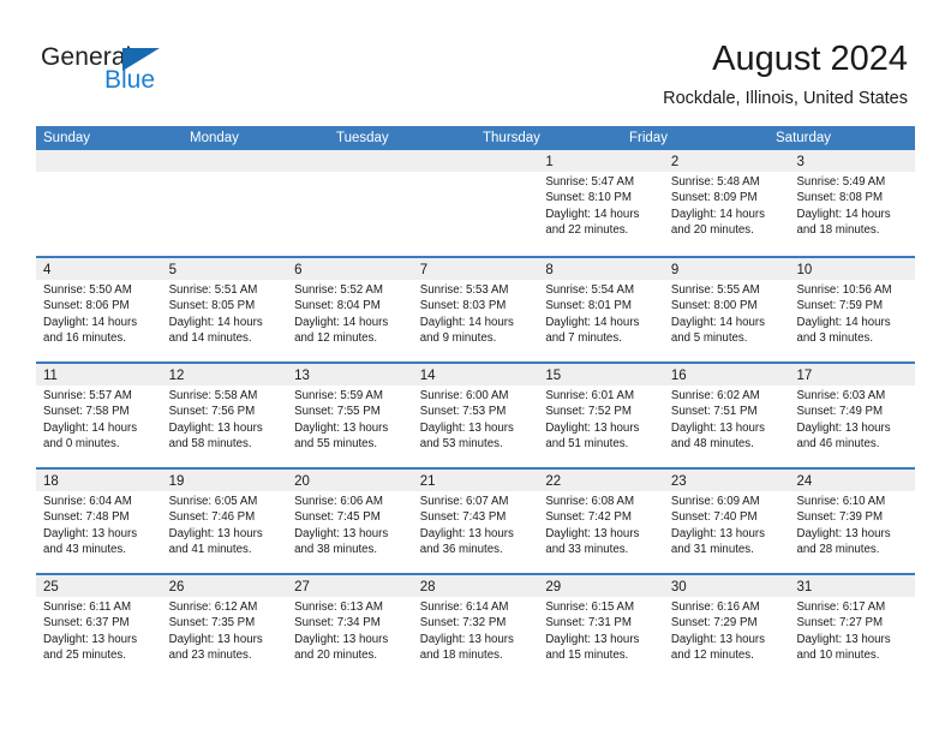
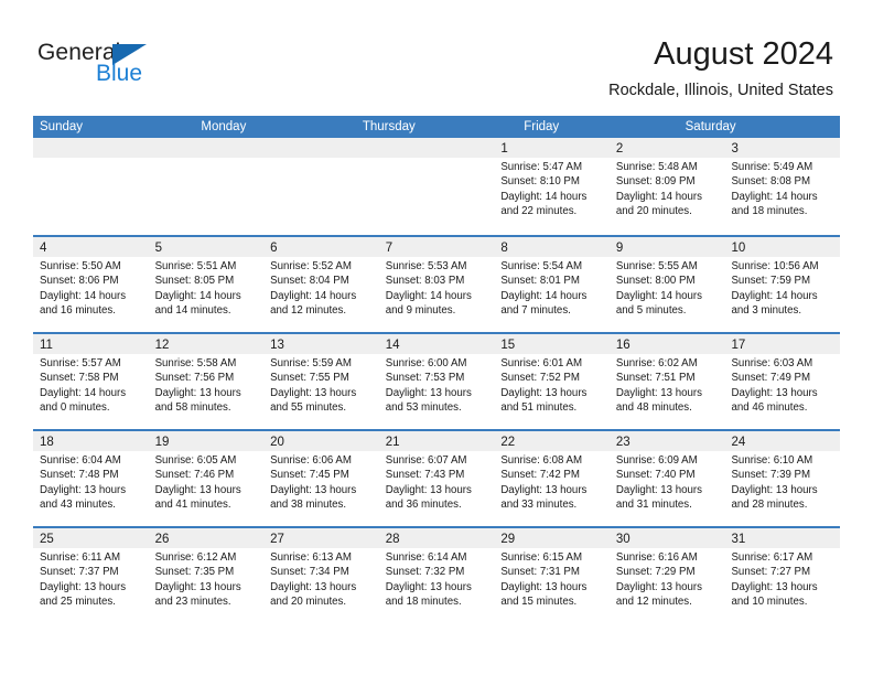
  General
  Blue
  August 2024
  Rockdale, Illinois, United States
  Sunday
  Monday
- Tuesday
  Thursday
  Friday
  Saturday
  1
  Sunrise: 5:47 AM
  Sunset: 8:10 PM
  Daylight: 14 hours
  and 22 minutes.
  2
  Sunrise: 5:48 AM
  Sunset: 8:09 PM
  Daylight: 14 hours
  and 20 minutes.
  3
  Sunrise: 5:49 AM
  Sunset: 8:08 PM
  Daylight: 14 hours
  and 18 minutes.
  4
  Sunrise: 5:50 AM
  Sunset: 8:06 PM
  Daylight: 14 hours
  and 16 minutes.
  5
  Sunrise: 5:51 AM
  Sunset: 8:05 PM
  Daylight: 14 hours
  and 14 minutes.
  6
  Sunrise: 5:52 AM
  Sunset: 8:04 PM
  Daylight: 14 hours
  and 12 minutes.
  7
  Sunrise: 5:53 AM
  Sunset: 8:03 PM
  Daylight: 14 hours
  and 9 minutes.
  8
  Sunrise: 5:54 AM
  Sunset: 8:01 PM
  Daylight: 14 hours
  and 7 minutes.
  9
  Sunrise: 5:55 AM
  Sunset: 8:00 PM
  Daylight: 14 hours
  and 5 minutes.
  10
  Sunrise: 10:56 AM
  Sunset: 7:59 PM
  Daylight: 14 hours
  and 3 minutes.
  11
  Sunrise: 5:57 AM
  Sunset: 7:58 PM
  Daylight: 14 hours
  and 0 minutes.
  12
  Sunrise: 5:58 AM
  Sunset: 7:56 PM
  Daylight: 13 hours
  and 58 minutes.
  13
  Sunrise: 5:59 AM
  Sunset: 7:55 PM
  Daylight: 13 hours
  and 55 minutes.
  14
  Sunrise: 6:00 AM
  Sunset: 7:53 PM
  Daylight: 13 hours
  and 53 minutes.
  15
  Sunrise: 6:01 AM
  Sunset: 7:52 PM
  Daylight: 13 hours
  and 51 minutes.
  16
  Sunrise: 6:02 AM
  Sunset: 7:51 PM
  Daylight: 13 hours
  and 48 minutes.
  17
  Sunrise: 6:03 AM
  Sunset: 7:49 PM
  Daylight: 13 hours
  and 46 minutes.
  18
  Sunrise: 6:04 AM
  Sunset: 7:48 PM
  Daylight: 13 hours
  and 43 minutes.
  19
  Sunrise: 6:05 AM
  Sunset: 7:46 PM
  Daylight: 13 hours
  and 41 minutes.
  20
  Sunrise: 6:06 AM
  Sunset: 7:45 PM
  Daylight: 13 hours
  and 38 minutes.
  21
  Sunrise: 6:07 AM
  Sunset: 7:43 PM
  Daylight: 13 hours
  and 36 minutes.
  22
  Sunrise: 6:08 AM
  Sunset: 7:42 PM
  Daylight: 13 hours
  and 33 minutes.
  23
  Sunrise: 6:09 AM
  Sunset: 7:40 PM
  Daylight: 13 hours
  and 31 minutes.
  24
  Sunrise: 6:10 AM
  Sunset: 7:39 PM
  Daylight: 13 hours
  and 28 minutes.
  25
  Sunrise: 6:11 AM
- Sunset: 6:37 PM
+ Sunset: 7:37 PM
  Daylight: 13 hours
  and 25 minutes.
  26
  Sunrise: 6:12 AM
  Sunset: 7:35 PM
  Daylight: 13 hours
  and 23 minutes.
  27
  Sunrise: 6:13 AM
  Sunset: 7:34 PM
  Daylight: 13 hours
  and 20 minutes.
  28
  Sunrise: 6:14 AM
  Sunset: 7:32 PM
  Daylight: 13 hours
  and 18 minutes.
  29
  Sunrise: 6:15 AM
  Sunset: 7:31 PM
  Daylight: 13 hours
  and 15 minutes.
  30
  Sunrise: 6:16 AM
  Sunset: 7:29 PM
  Daylight: 13 hours
  and 12 minutes.
  31
  Sunrise: 6:17 AM
  Sunset: 7:27 PM
  Daylight: 13 hours
  and 10 minutes.
